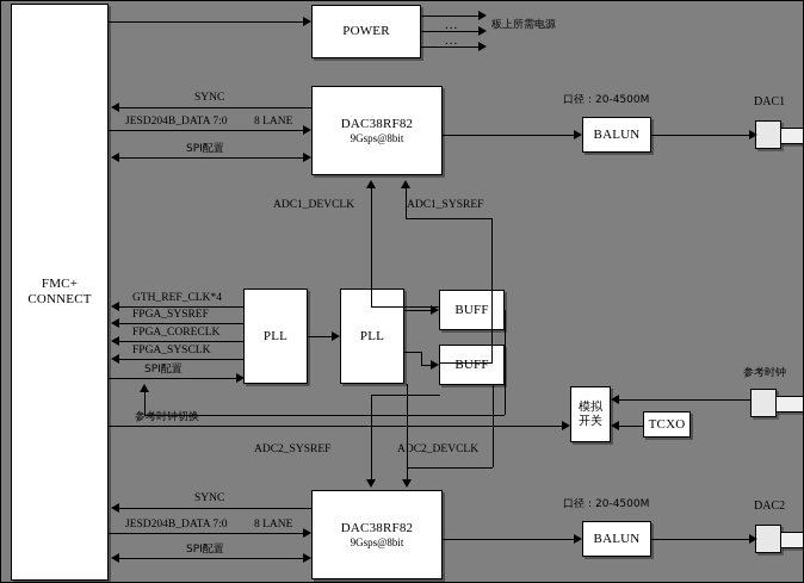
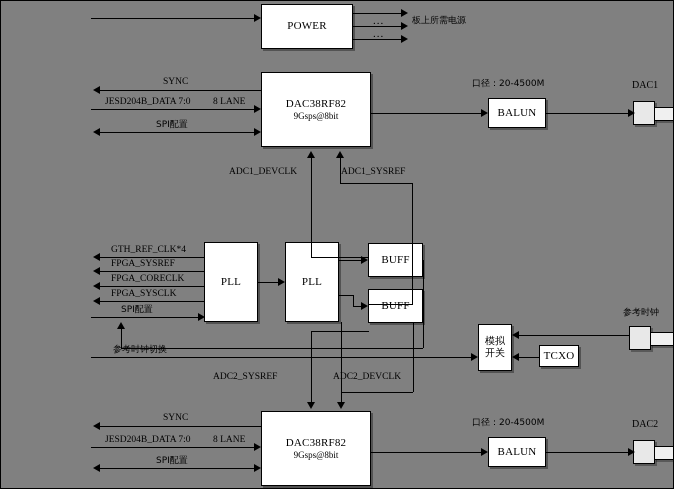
- FMC+
- CONNECT
  POWER
  DAC38RF82
  9Gsps@8bit
  BALUN
  PLL
  PLL
  BUFF
  BUFF
  模拟
  开关
  TCXO
  DAC38RF82
  9Gsps@8bit
  BALUN
  DAC1
  DAC2
  参考时钟
  ...
  ...
  板上所需电源
  SYNC
  JESD204B_DATA 7:0
  8 LANE
  SPI配置
  口径：20-4500M
  ADC1_DEVCLK
  ADC1_SYSREF
  GTH_REF_CLK*4
  FPGA_SYSREF
  FPGA_CORECLK
  FPGA_SYSCLK
  SPI配置
  参考时钟切换
  ADC2_SYSREF
  ADC2_DEVCLK
  SYNC
  JESD204B_DATA 7:0
  8 LANE
  SPI配置
  口径：20-4500M
